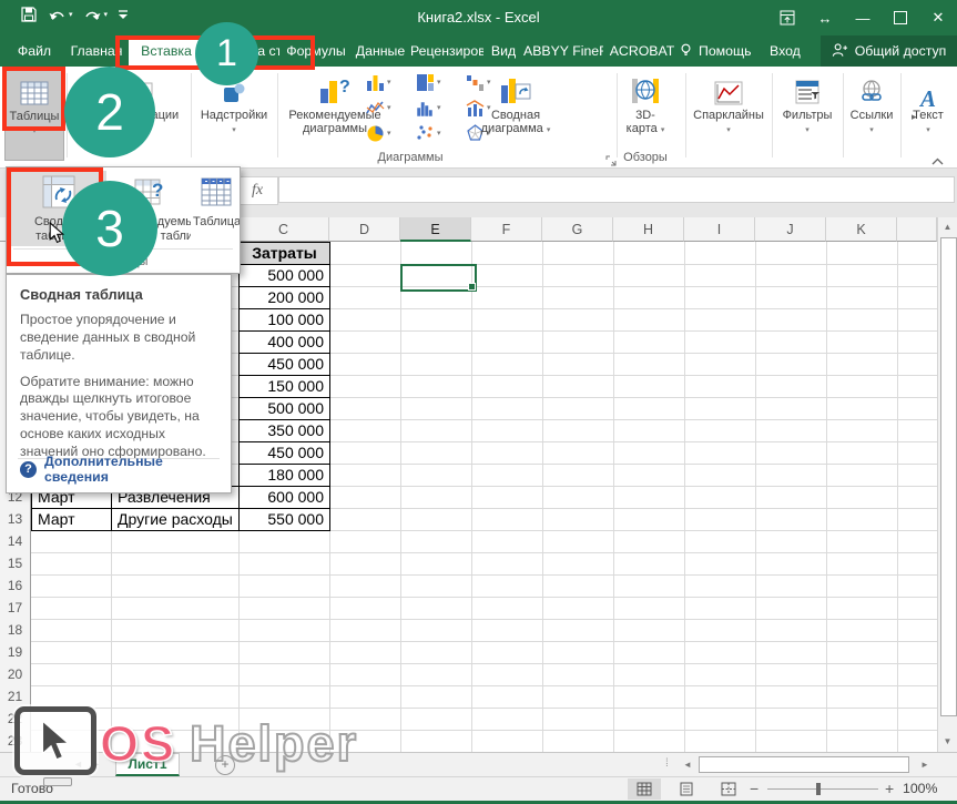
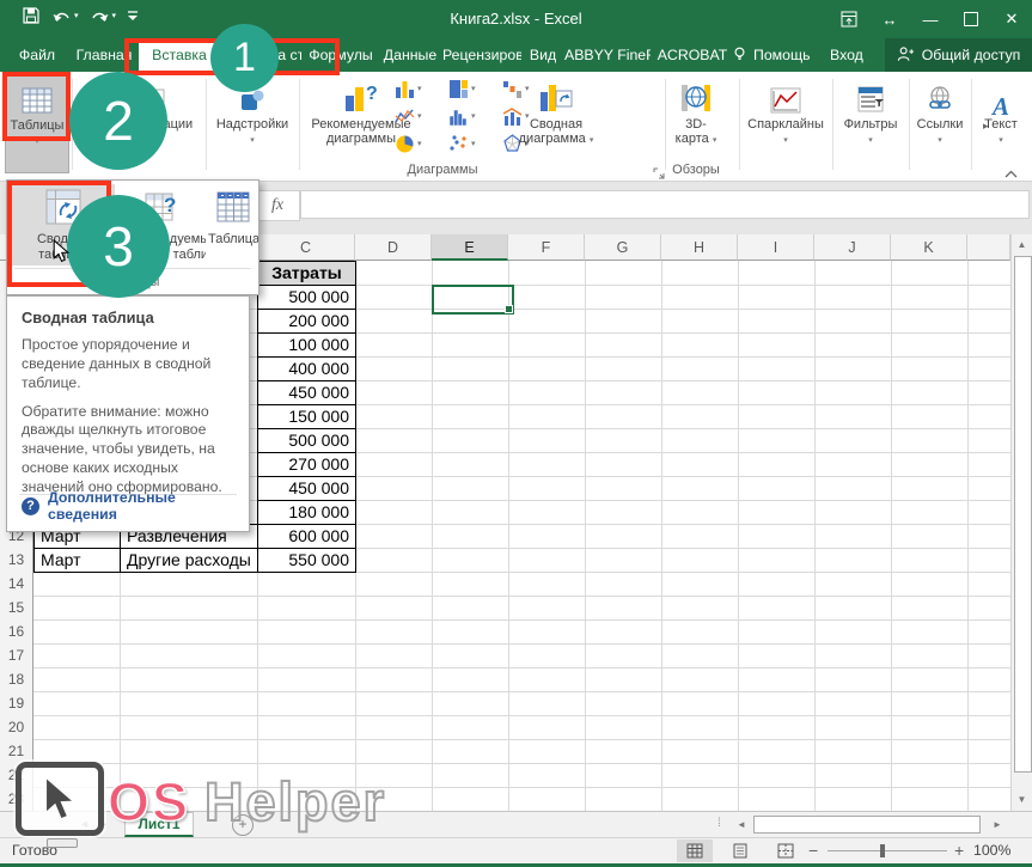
  Книга2.xlsx - Excel
  ↔
  —
  ✕
  Файл
  Главная
  Вставка
  Формулы
  Данные
  Рецензиров
  Вид
  ABBYY Fine
  ACROBAT
  Помощь
  Вход
  Общий доступ
  Таблицы
  Надстройки
  ?
  Рекомендуемые
  диаграммы
  Сводная
  диаграмма
  Диаграммы
  3D-
  карта
  Обзоры
  Спарклайны
  Фильтры
  Ссылки
  A
  Текст
  ▸
  fx
  C
  D
  E
  F
  G
  H
  I
  J
  K
  12
  13
  14
  15
  16
  17
  18
  19
  20
  21
  22
  23
  Затраты
  500 000
  200 000
  100 000
  400 000
  450 000
  150 000
  500 000
- 350 000
+ 270 000
  450 000
  180 000
  600 000
  550 000
  Март
  Развлечения
  Март
  Другие расходы
  ▲
  ▼
  ◄
  ►
  Лист1
  +
  ⁞
  ◄
  ►
  Готово
  −
  +
  100%
  ?
  Таблица
  Сводная таблица
  Простое упорядочение и сведение данных в сводной таблице.
  Обратите внимание: можно дважды щелкнуть итоговое значение, чтобы увидеть, на основе каких исходных значений оно сформировано.
  ?
  Дополнительные сведения
  OS
  Helper
  1
  2
  3
